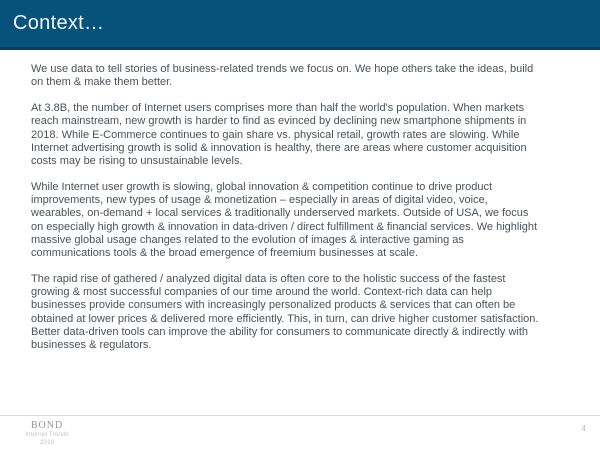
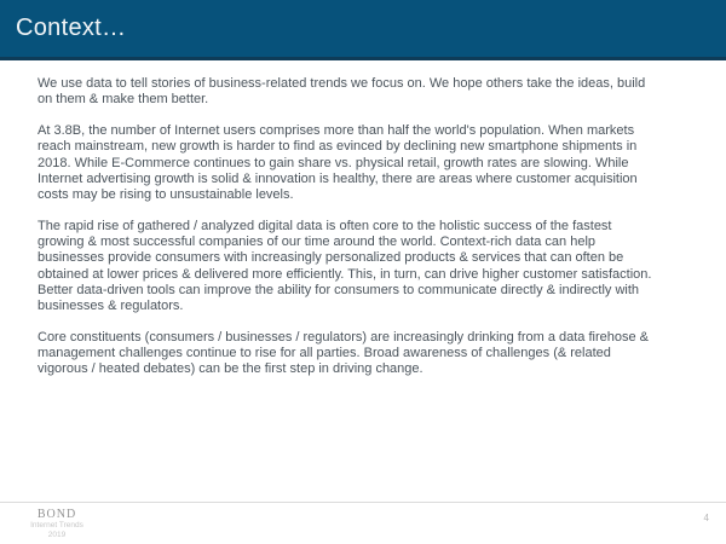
  Context…
  We use data to tell stories of business-related trends we focus on. We hope others take the ideas, build
  on them & make them better.
  At 3.8B, the number of Internet users comprises more than half the world's population. When markets
  reach mainstream, new growth is harder to find as evinced by declining new smartphone shipments in
  2018. While E-Commerce continues to gain share vs. physical retail, growth rates are slowing. While
  Internet advertising growth is solid & innovation is healthy, there are areas where customer acquisition
  costs may be rising to unsustainable levels.
- While Internet user growth is slowing, global innovation & competition continue to drive product
- improvements, new types of usage & monetization – especially in areas of digital video, voice,
- wearables, on-demand + local services & traditionally underserved markets. Outside of USA, we focus
- on especially high growth & innovation in data-driven / direct fulfillment & financial services. We highlight
- massive global usage changes related to the evolution of images & interactive gaming as
- communications tools & the broad emergence of freemium businesses at scale.
  The rapid rise of gathered / analyzed digital data is often core to the holistic success of the fastest
  growing & most successful companies of our time around the world. Context-rich data can help
  businesses provide consumers with increasingly personalized products & services that can often be
  obtained at lower prices & delivered more efficiently. This, in turn, can drive higher customer satisfaction.
  Better data-driven tools can improve the ability for consumers to communicate directly & indirectly with
  businesses & regulators.
+ Core constituents (consumers / businesses / regulators) are increasingly drinking from a data firehose &
+ management challenges continue to rise for all parties. Broad awareness of challenges (& related
+ vigorous / heated debates) can be the first step in driving change.
  BOND
  4
